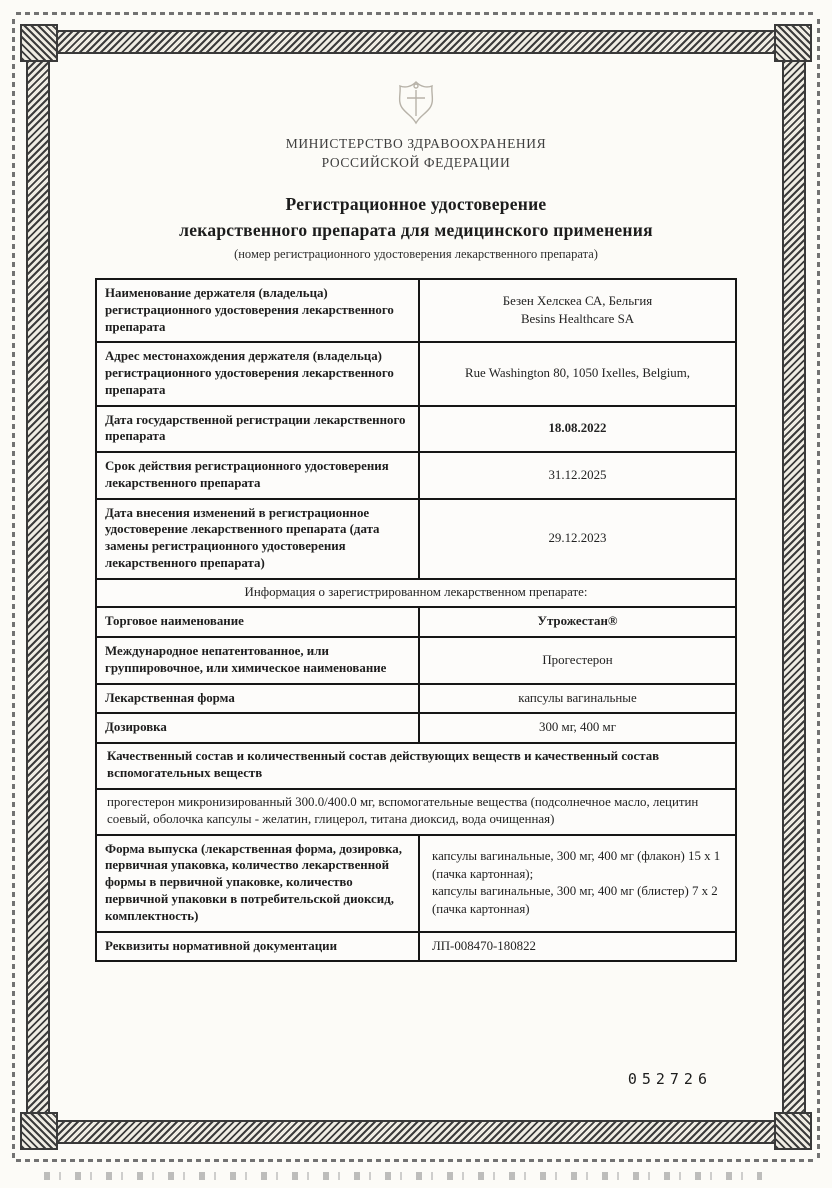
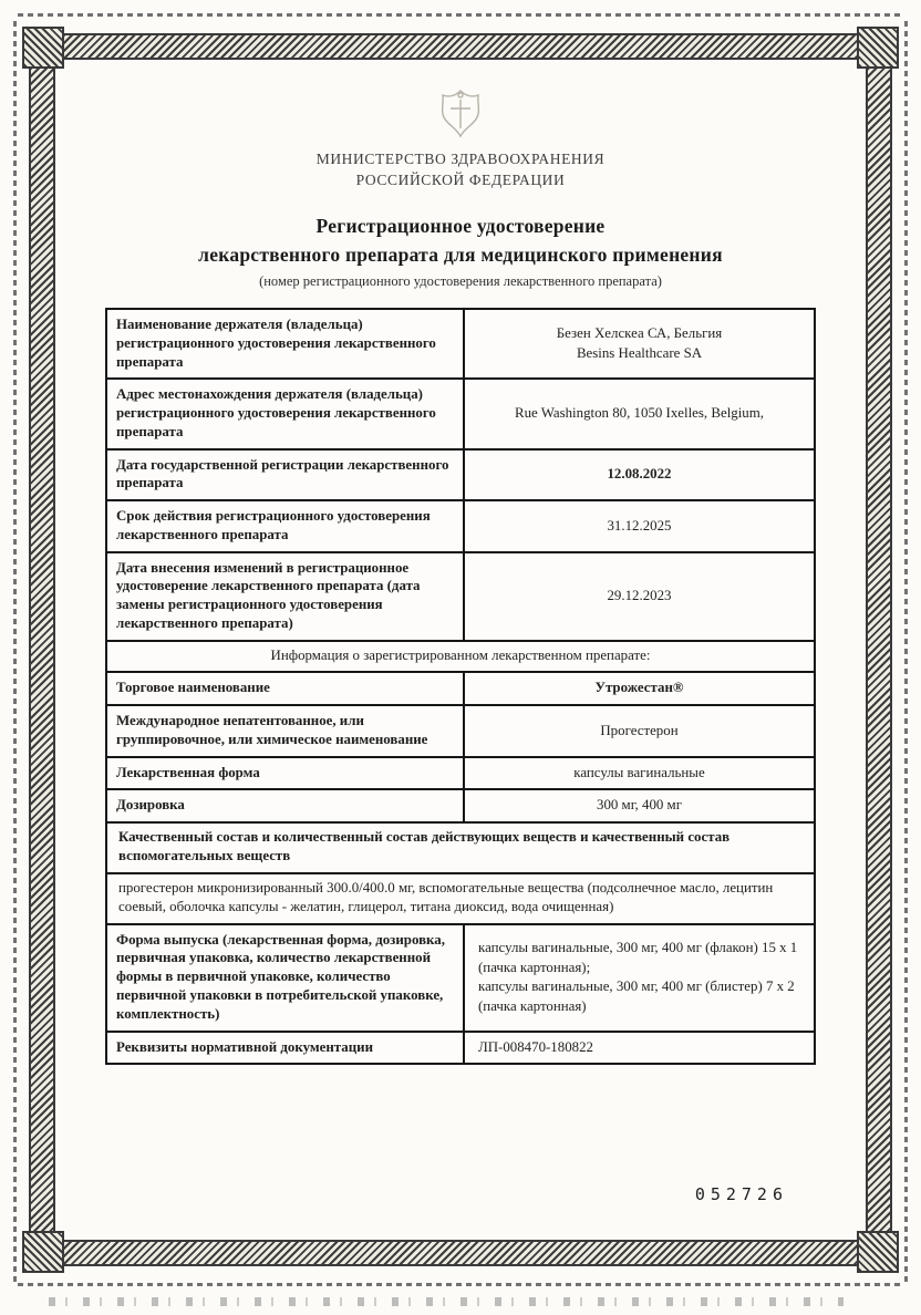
  МИНИСТЕРСТВО ЗДРАВООХРАНЕНИЯ
  РОССИЙСКОЙ ФЕДЕРАЦИИ
  Регистрационное удостоверение
  лекарственного препарата для медицинского применения
  (номер регистрационного удостоверения лекарственного препарата)
  Наименование держателя (владельца) регистрационного удостоверения лекарственного препарата
  Безен Хелскеа СА, Бельгия
  Besins Healthcare SA
  Адрес местонахождения держателя (владельца) регистрационного удостоверения лекарственного препарата
  Rue Washington 80, 1050 Ixelles, Belgium,
  Дата государственной регистрации лекарственного препарата
- 18.08.2022
+ 12.08.2022
  Срок действия регистрационного удостоверения лекарственного препарата
  31.12.2025
  Дата внесения изменений в регистрационное удостоверение лекарственного препарата (дата замены регистрационного удостоверения лекарственного препарата)
  29.12.2023
  Информация о зарегистрированном лекарственном препарате:
  Торговое наименование
  Утрожестан®
  Международное непатентованное, или группировочное, или химическое наименование
  Прогестерон
  Лекарственная форма
  капсулы вагинальные
  Дозировка
  300 мг, 400 мг
  Качественный состав и количественный состав действующих веществ и качественный состав вспомогательных веществ
  прогестерон микронизированный 300.0/400.0 мг, вспомогательные вещества (подсолнечное масло, лецитин соевый, оболочка капсулы - желатин, глицерол, титана диоксид, вода очищенная)
- Форма выпуска (лекарственная форма, дозировка, первичная упаковка, количество лекарственной формы в первичной упаковке, количество первичной упаковки в потребительской диоксид, комплектность)
+ Форма выпуска (лекарственная форма, дозировка, первичная упаковка, количество лекарственной формы в первичной упаковке, количество первичной упаковки в потребительской упаковке, комплектность)
  капсулы вагинальные, 300 мг, 400 мг (флакон) 15 х 1 (пачка картонная);
  капсулы вагинальные, 300 мг, 400 мг (блистер) 7 х 2 (пачка картонная)
  Реквизиты нормативной документации
  ЛП-008470-180822
  052726
